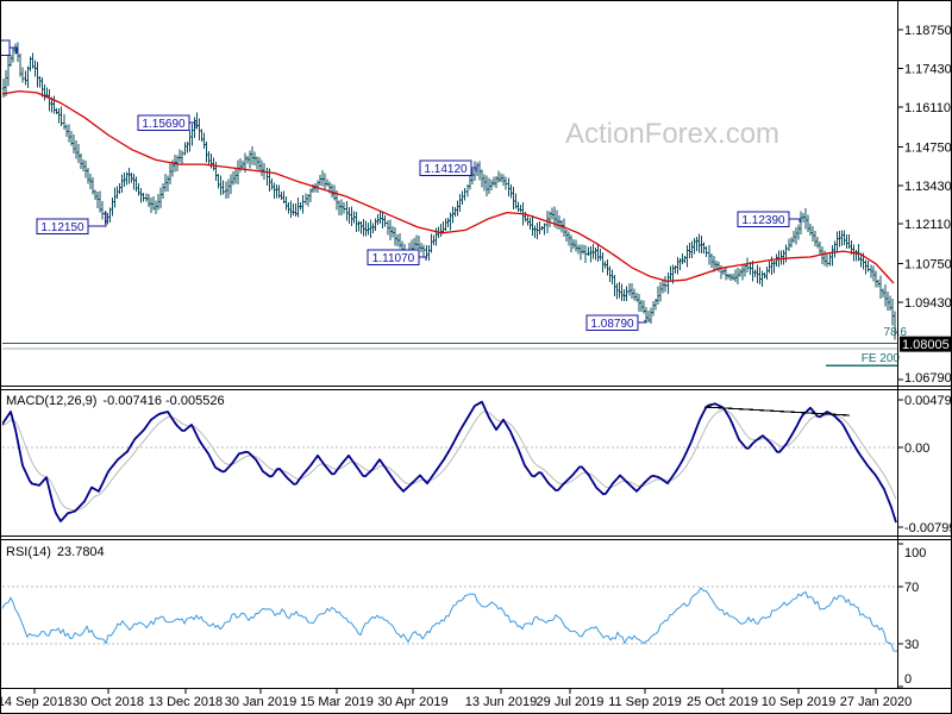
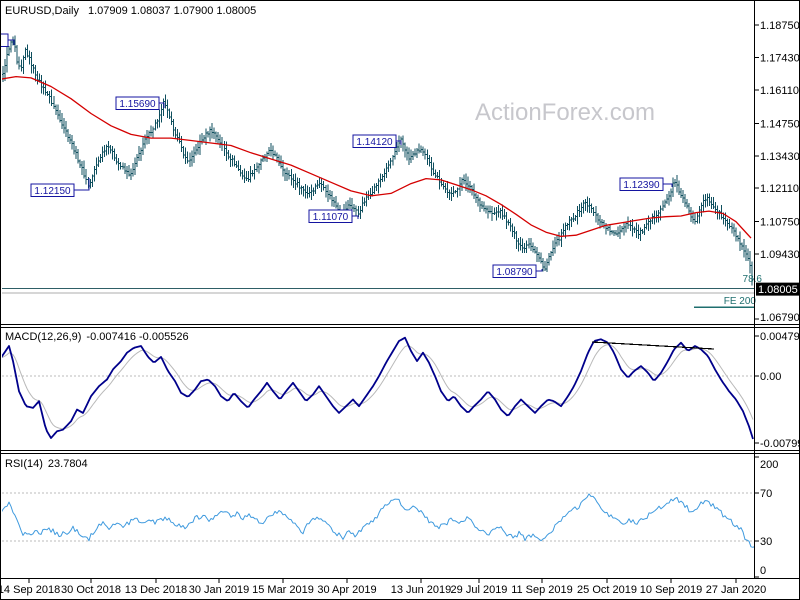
  ActionForex.com
  786
  FE 200
  1.15690
  1.12150
  1.14120
  1.11070
  1.12390
  1.08790
  1.18750
  1.17430
  1.16110
  1.14750
  1.13430
  1.12110
  1.10750
  1.09430
  1.06790
  0.00479
  0.00
  -0.0079
- 100
+ 200
  70
  30
  0
  1.08005
  14 Sep 2018
  30 Oct 2018
  13 Dec 2018
  30 Jan 2019
  15 Mar 2019
  30 Apr 2019
  13 Jun 2019
  29 Jul 2019
  11 Sep 2019
  25 Oct 2019
  10 Sep 2019
  27 Jan 2020
+ EURUSD,Daily 1.07909 1.08037 1.07900 1.08005
  MACD(12,26,9) -0.007416 -0.005526
  RSI(14) 23.7804
